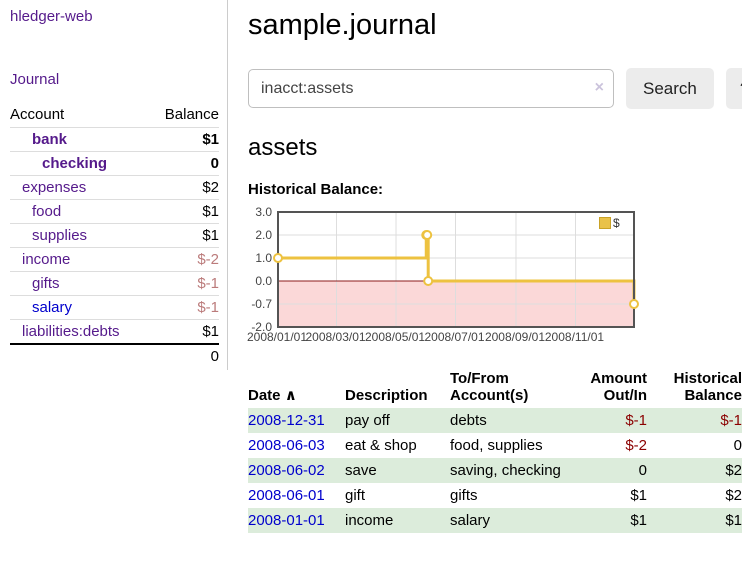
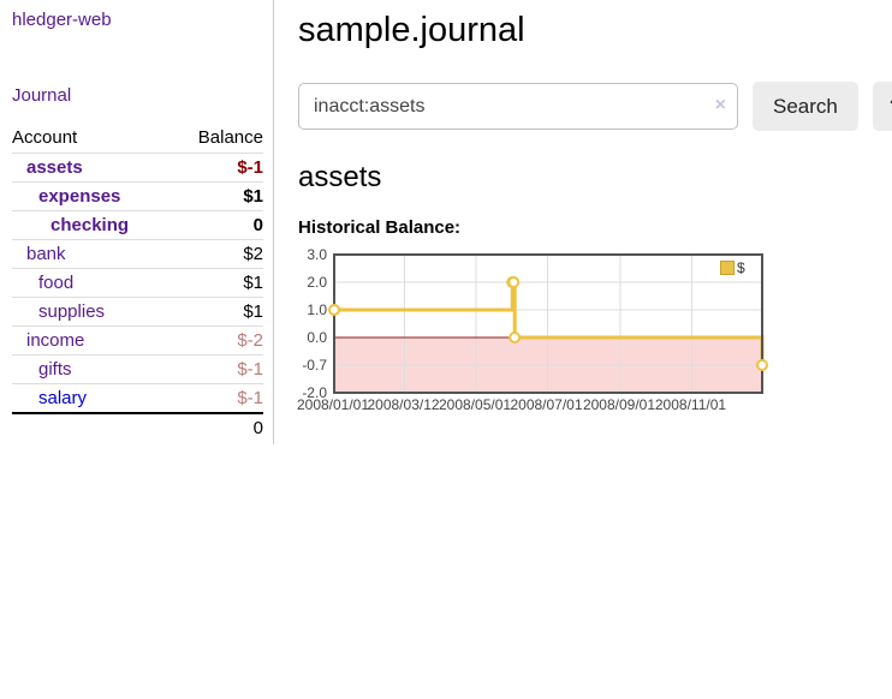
  hledger-web
  Journal
  Account	Balance
+ assets	$-1
- bank	$1
+ expenses	$1
  checking	0
- expenses	$2
+ bank	$2
  food	$1
  supplies	$1
  income	$-2
  gifts	$-1
  salary	$-1
- liabilities:debts	$1
  	0
  sample.journal
  inacct:assets
  ×
  Search
  assets
  Historical Balance:
  3.0
  2.0
  1.0
  0.0
  -0.7
  -2.0
  2008/01/01
- 2008/03/01
+ 2008/03/12
  2008/05/01
  2008/07/01
  2008/09/01
  2008/11/01
  $
- Date ∧	Description	To/From Account(s)	Amount Out/In	Historical Balance
- 2008-12-31	pay off	debts	$-1	$-1
- 2008-06-03	eat & shop	food, supplies	$-2	0
- 2008-06-02	save	saving, checking	0	$2
- 2008-06-01	gift	gifts	$1	$2
- 2008-01-01	income	salary	$1	$1
